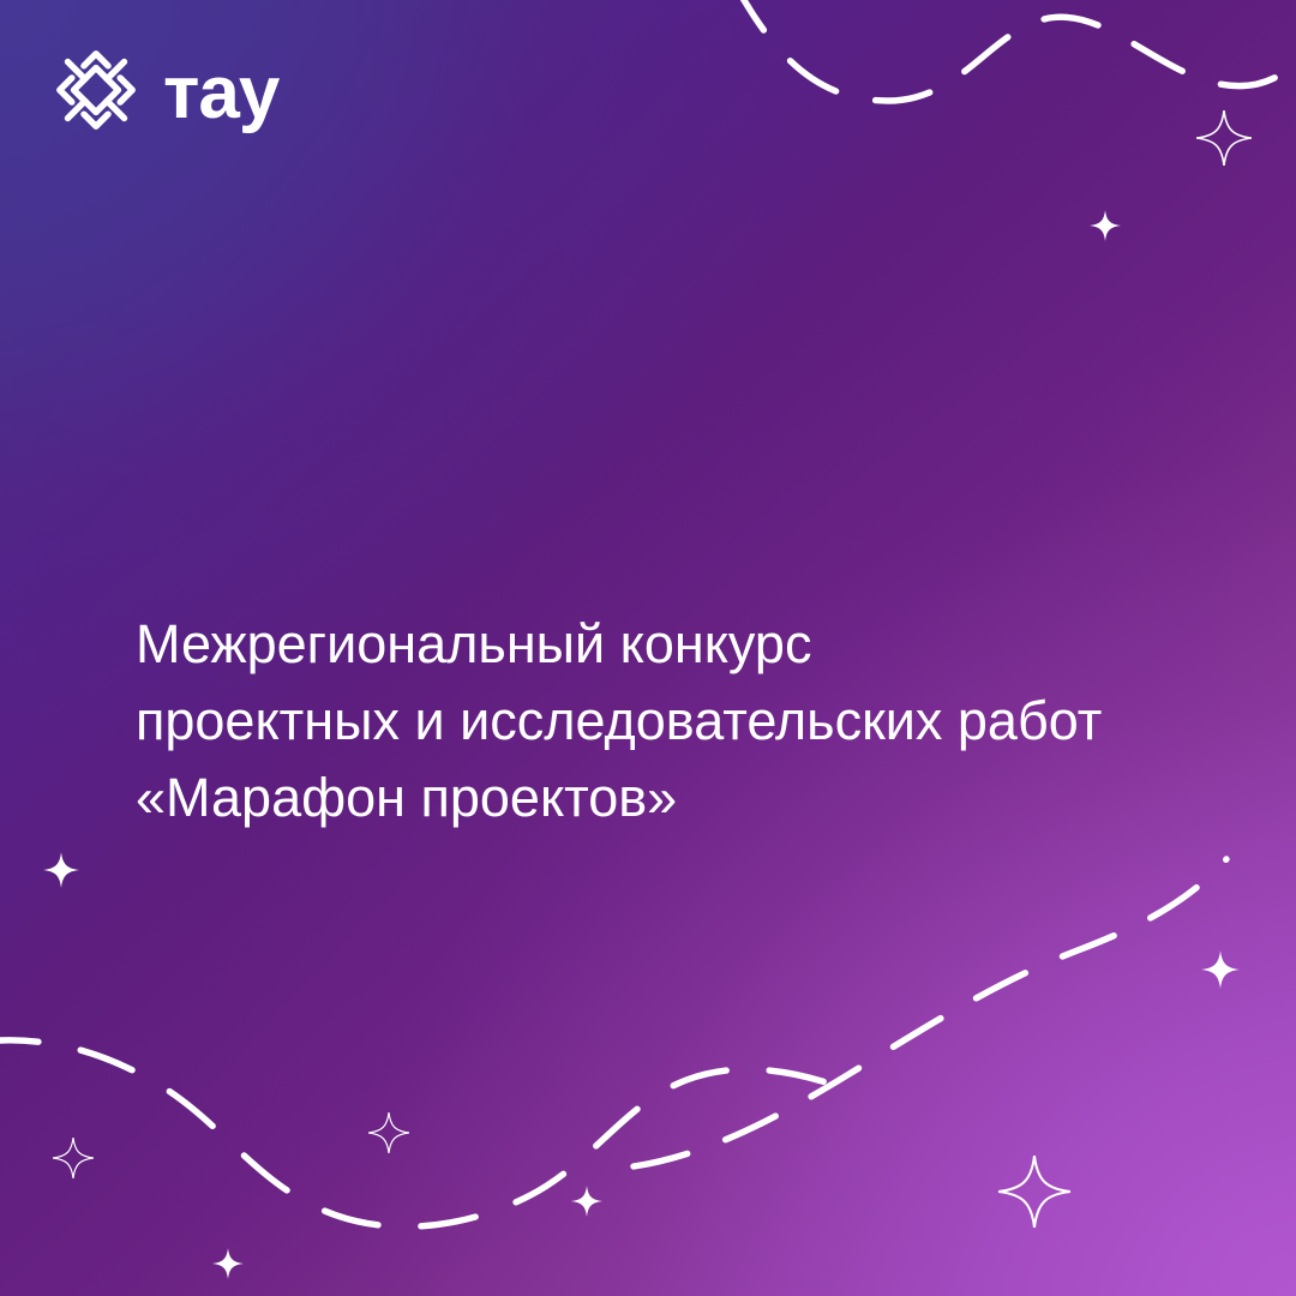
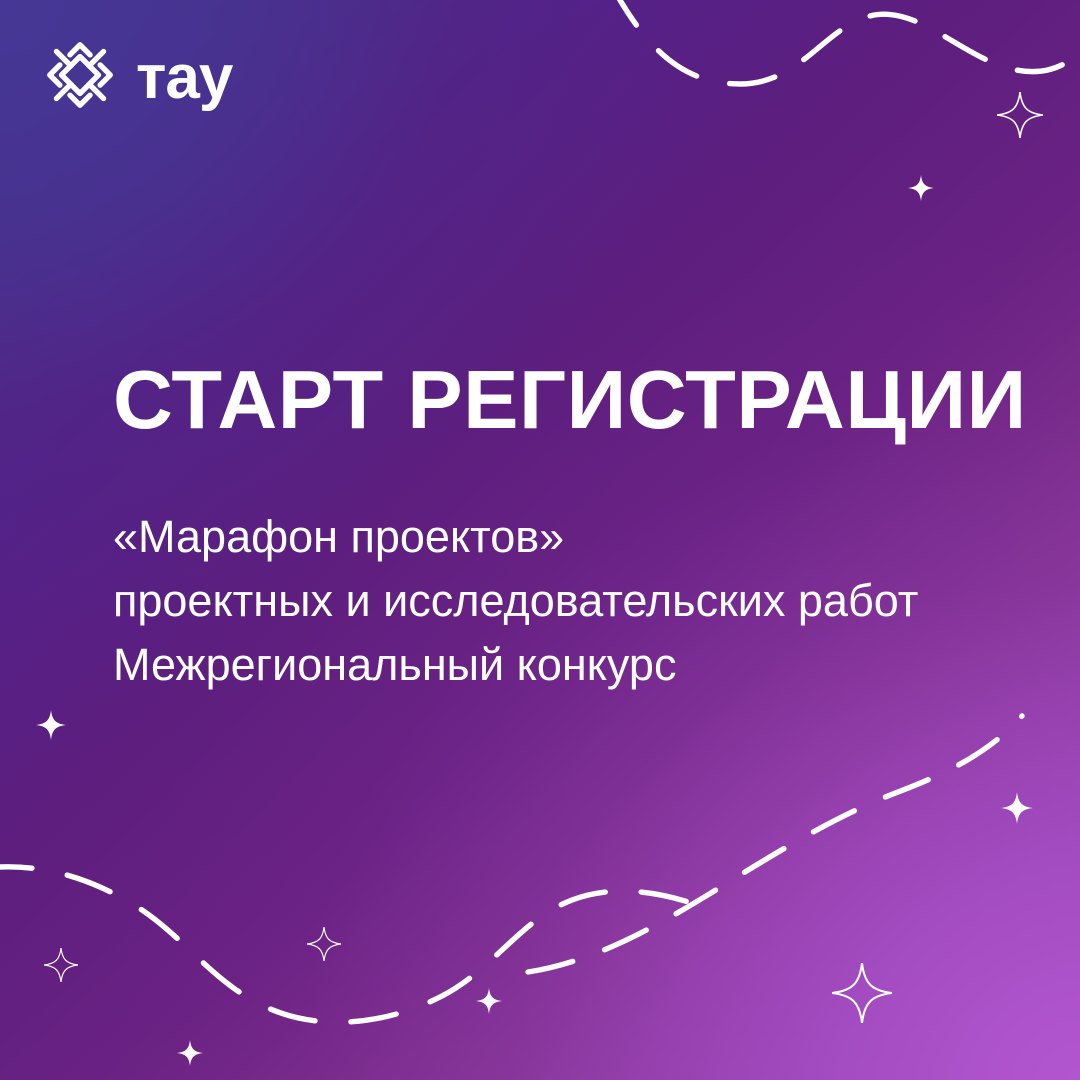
  тау
+ СТАРТ РЕГИСТРАЦИИ
- Межрегиональный конкурс
+ «Марафон проектов»
  проектных и исследовательских работ
- «Марафон проектов»
+ Межрегиональный конкурс
